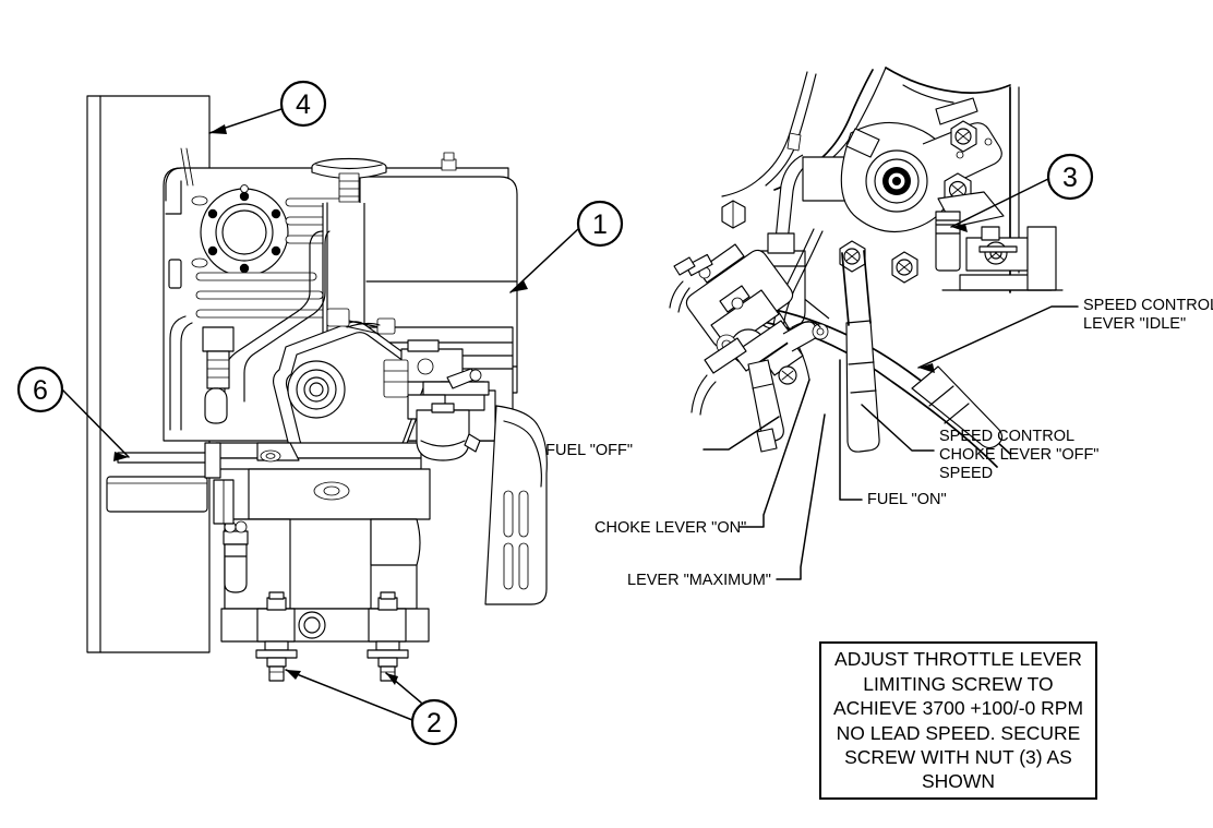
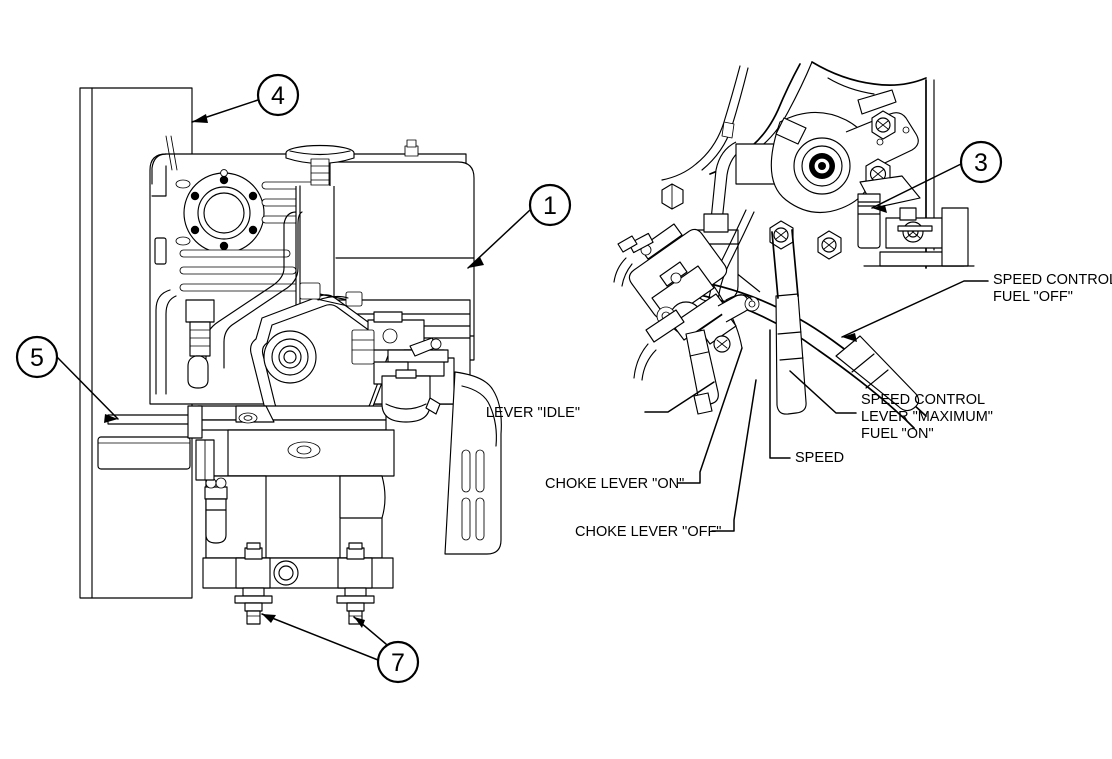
- ADJUST THROTTLE LEVER
- LIMITING SCREW TO
- ACHIEVE 3700 +100/-0 RPM
- NO LEAD SPEED. SECURE
- SCREW WITH NUT (3) AS
- SHOWN
  SPEED CONTRO
- LEVER "IDLE"
+ FUEL "OFF"
  SPEED CONTROL
- CHOKE LEVER "OFF"
+ LEVER "MAXIMUM"
- SPEED
+ FUEL "ON"
- FUEL "OFF"
+ LEVER "IDLE"
- FUEL "ON"
+ SPEED
  CHOKE LEVER "ON"
- LEVER "MAXIMUM"
+ CHOKE LEVER "OFF"
  4
  1
- 6
+ 5
- 2
+ 7
  3
